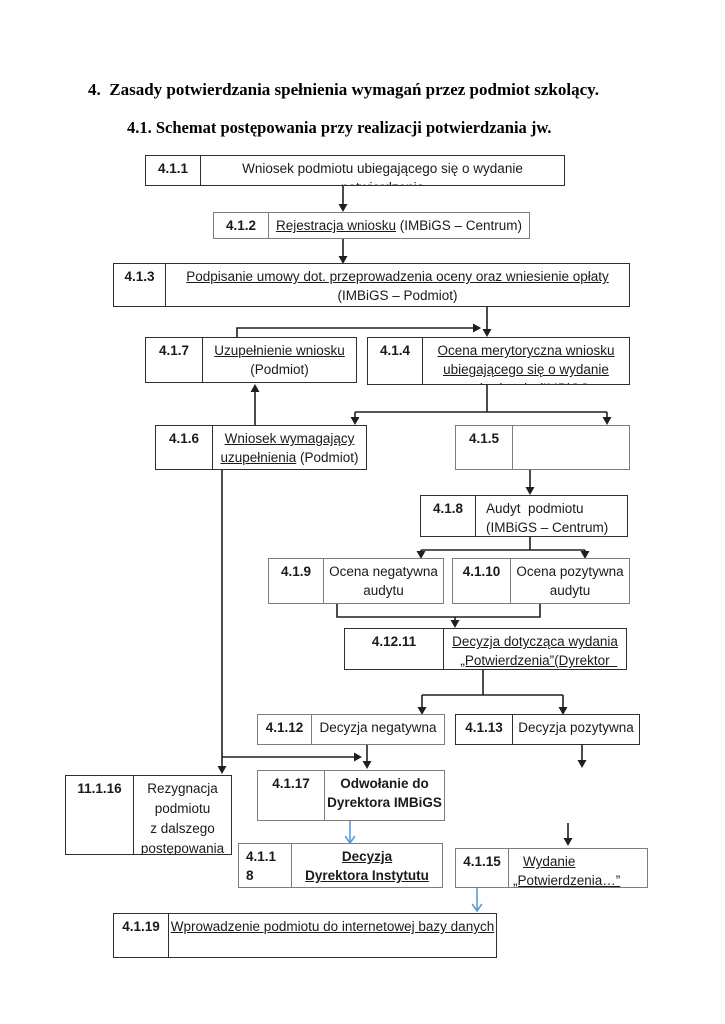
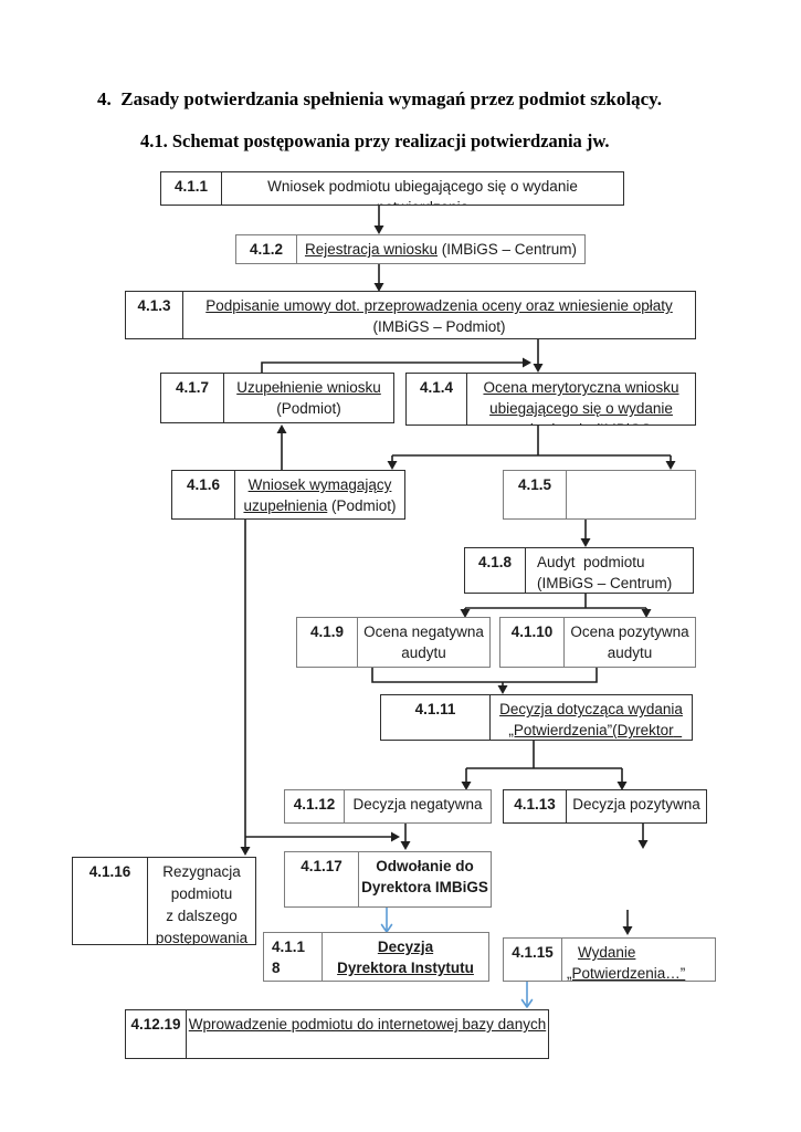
  4. Zasady potwierdzania spełnienia wymagań przez podmiot szkolący.
  4.1. Schemat postępowania przy realizacji potwierdzania jw.
  4.1.1
  Wniosek podmiotu ubiegającego się o wydanie
  4.1.2
  Rejestracja wniosku (IMBiGS – Centrum)
  4.1.3
  Podpisanie umowy dot. przeprowadzenia oceny oraz wniesienie opłaty
  (IMBiGS – Podmiot)
  4.1.7
  Uzupełnienie wniosku
  (Podmiot)
  4.1.4
  Ocena merytoryczna wniosku
  ubiegającego się o wydanie
  4.1.6
  Wniosek wymagający
  uzupełnienia (Podmiot)
  4.1.5
  4.1.8
  Audyt podmiotu
  (IMBiGS – Centrum)
  4.1.9
  Ocena negatywna
  audytu
  4.1.10
  Ocena pozytywna
  audytu
- 4.12.11
+ 4.1.11
  Decyzja dotycząca wydania
  „Potwierdzenia”(Dyrektor
  4.1.12
  Decyzja negatywna
  4.1.13
  Decyzja pozytywna
- 11.1.16
+ 4.1.16
  Rezygnacja
  podmiotu
  z dalszego
  postępowania
  4.1.17
  Odwołanie do
  Dyrektora IMBiGS
  4.1.18
  Decyzja
  Dyrektora Instytutu
  4.1.15
  Wydanie
  „Potwierdzenia…”
- 4.1.19
+ 4.12.19
  Wprowadzenie podmiotu do internetowej bazy danych
